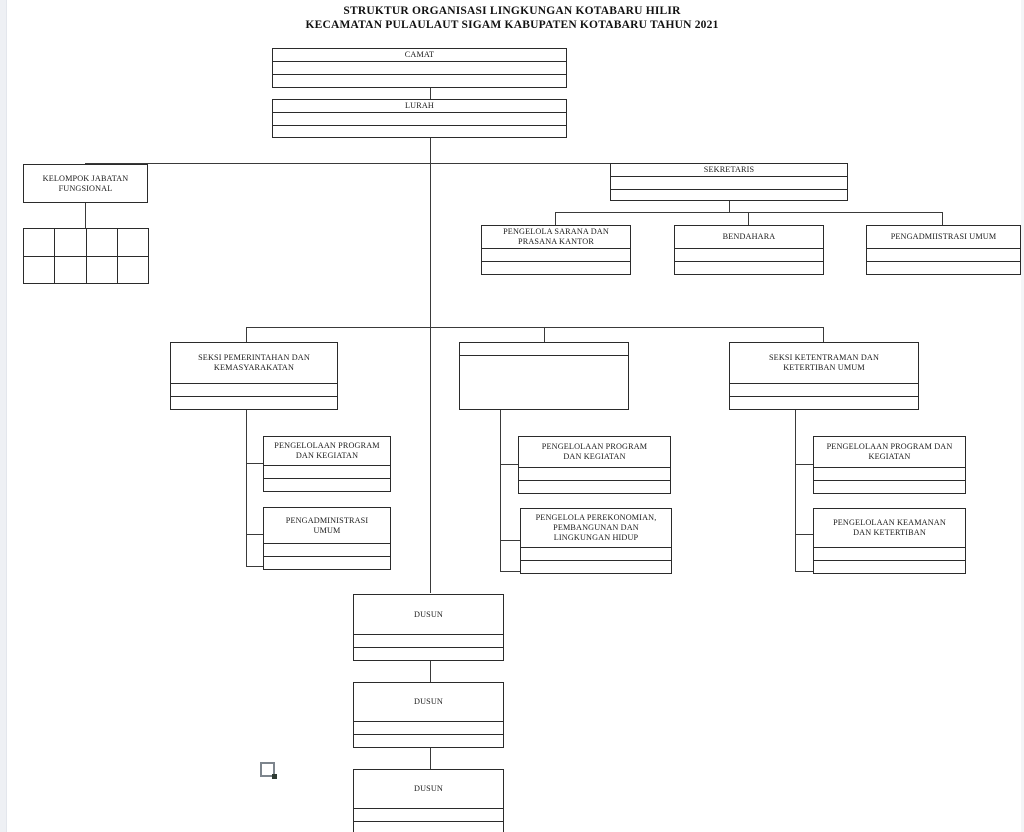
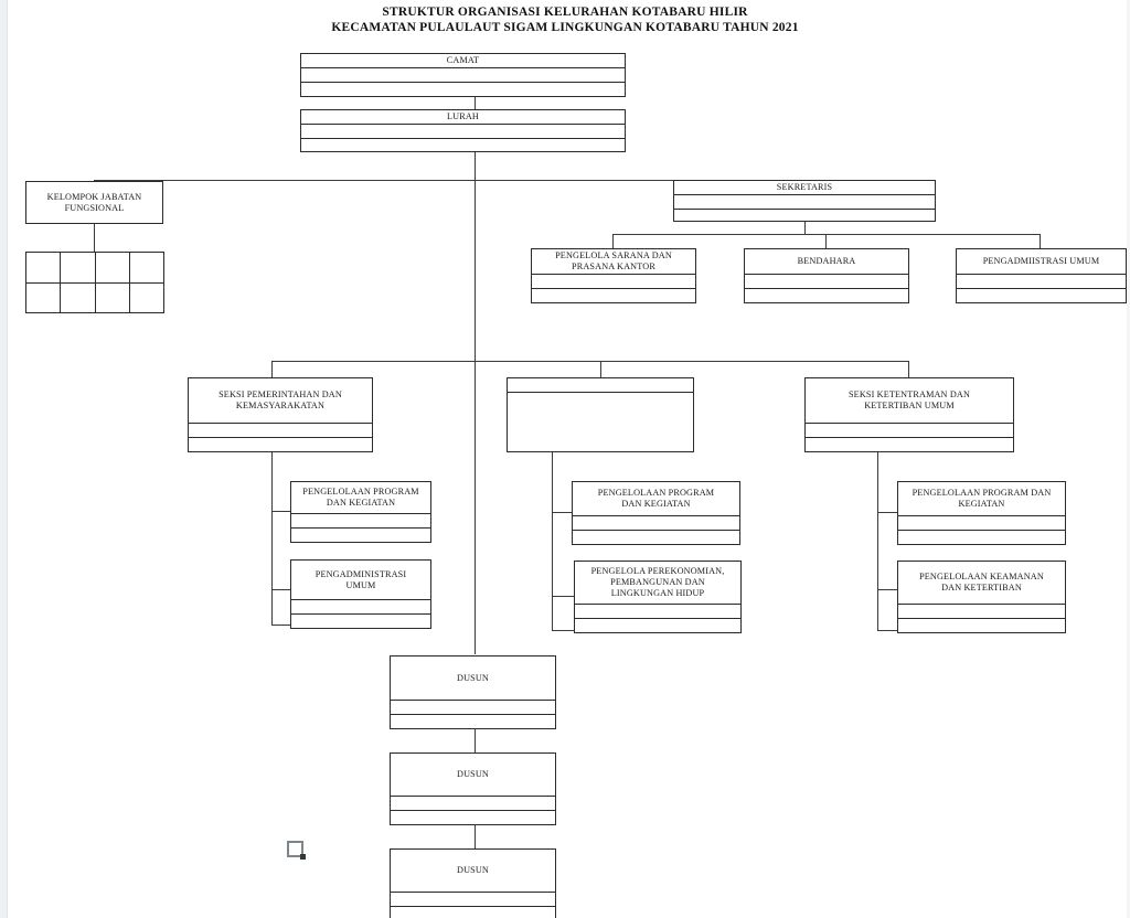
- STRUKTUR ORGANISASI LINGKUNGAN KOTABARU HILIR
+ STRUKTUR ORGANISASI KELURAHAN KOTABARU HILIR
- KECAMATAN PULAULAUT SIGAM KABUPATEN KOTABARU TAHUN 2021
+ KECAMATAN PULAULAUT SIGAM LINGKUNGAN KOTABARU TAHUN 2021
  CAMAT
  LURAH
  KELOMPOK JABATAN
  FUNGSIONAL
  SEKRETARIS
  PENGELOLA SARANA DAN
  PRASANA KANTOR
  BENDAHARA
  PENGADMIISTRASI UMUM
  SEKSI PEMERINTAHAN DAN
  KEMASYARAKATAN
  SEKSI KETENTRAMAN DAN
  KETERTIBAN UMUM
  PENGELOLAAN PROGRAM
  DAN KEGIATAN
  PENGADMINISTRASI
  UMUM
  PENGELOLAAN PROGRAM
  DAN KEGIATAN
  PENGELOLA PEREKONOMIAN,
  PEMBANGUNAN DAN
  LINGKUNGAN HIDUP
  PENGELOLAAN PROGRAM DAN
  KEGIATAN
  PENGELOLAAN KEAMANAN
  DAN KETERTIBAN
  DUSUN
  DUSUN
  DUSUN
